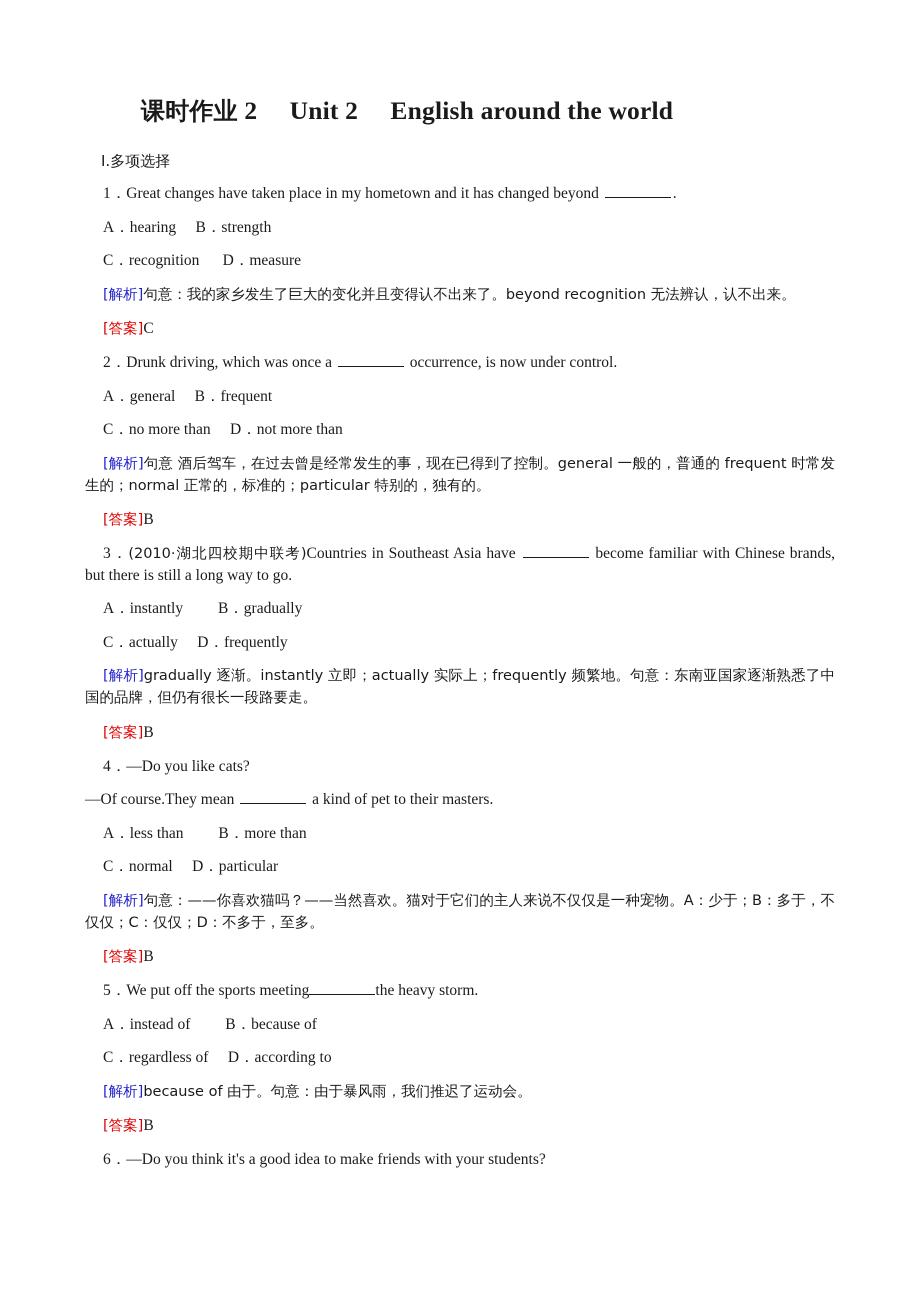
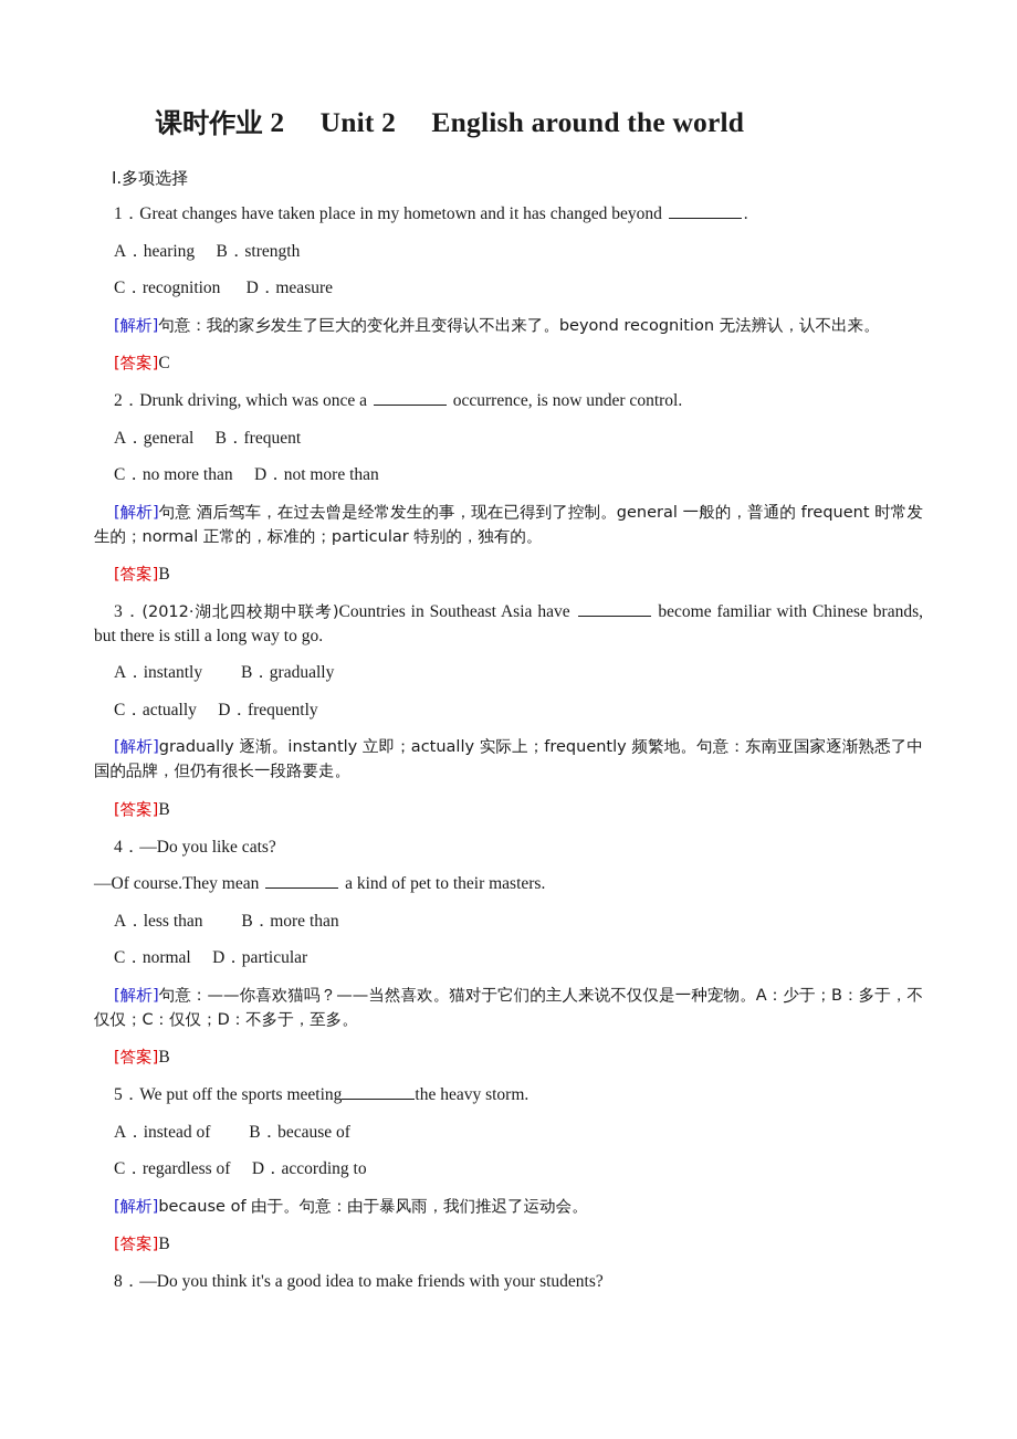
  课时作业 2 Unit 2 English around the world
  Ⅰ.多项选择
  1．Great changes have taken place in my hometown and it has changed beyond .
  A．hearing B．strength
  C．recognition D．measure
  [解析]句意：我的家乡发生了巨大的变化并且变得认不出来了。beyond recognition 无法辨认，认不出来。
  [答案]C
  2．Drunk driving, which was once a occurrence, is now under control.
  A．general B．frequent
  C．no more than D．not more than
  [解析]句意 酒后驾车，在过去曾是经常发生的事，现在已得到了控制。general 一般的，普通的 frequent 时常发生的；normal 正常的，标准的；particular 特别的，独有的。
  [答案]B
- 3．(2010·湖北四校期中联考)Countries in Southeast Asia have become familiar with Chinese brands, but there is still a long way to go.
+ 3．(2012·湖北四校期中联考)Countries in Southeast Asia have become familiar with Chinese brands, but there is still a long way to go.
  A．instantly B．gradually
  C．actually D．frequently
  [解析]gradually 逐渐。instantly 立即；actually 实际上；frequently 频繁地。句意：东南亚国家逐渐熟悉了中国的品牌，但仍有很长一段路要走。
  [答案]B
  4．—Do you like cats?
  —Of course.They mean a kind of pet to their masters.
  A．less than B．more than
  C．normal D．particular
  [解析]句意：——你喜欢猫吗？——当然喜欢。猫对于它们的主人来说不仅仅是一种宠物。A：少于；B：多于，不仅仅；C：仅仅；D：不多于，至多。
  [答案]B
  5．We put off the sports meeting the heavy storm.
  A．instead of B．because of
  C．regardless of D．according to
  [解析]because of 由于。句意：由于暴风雨，我们推迟了运动会。
  [答案]B
- 6．—Do you think it's a good idea to make friends with your students?
+ 8．—Do you think it's a good idea to make friends with your students?
